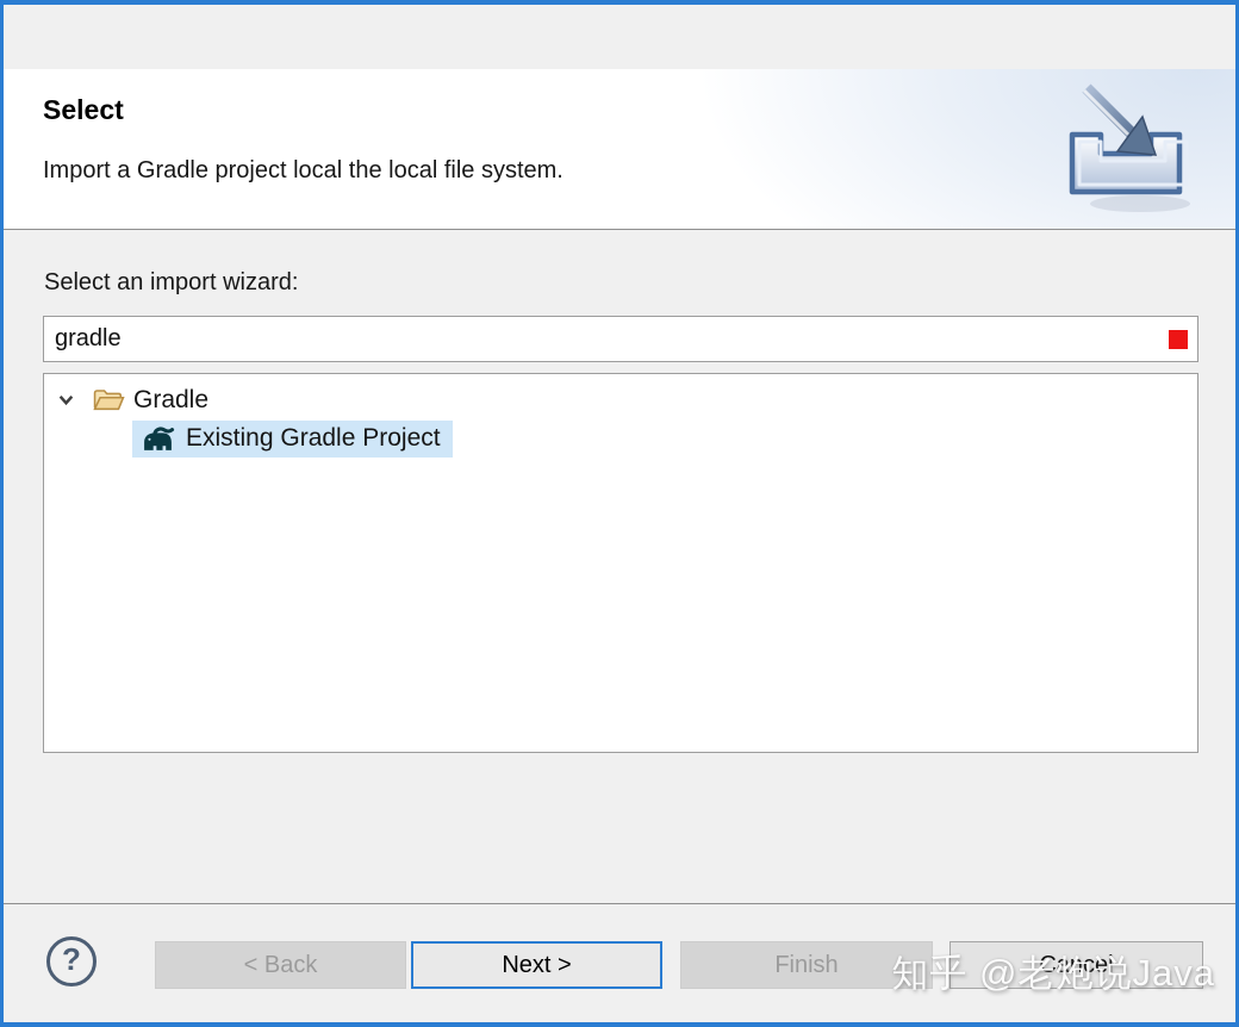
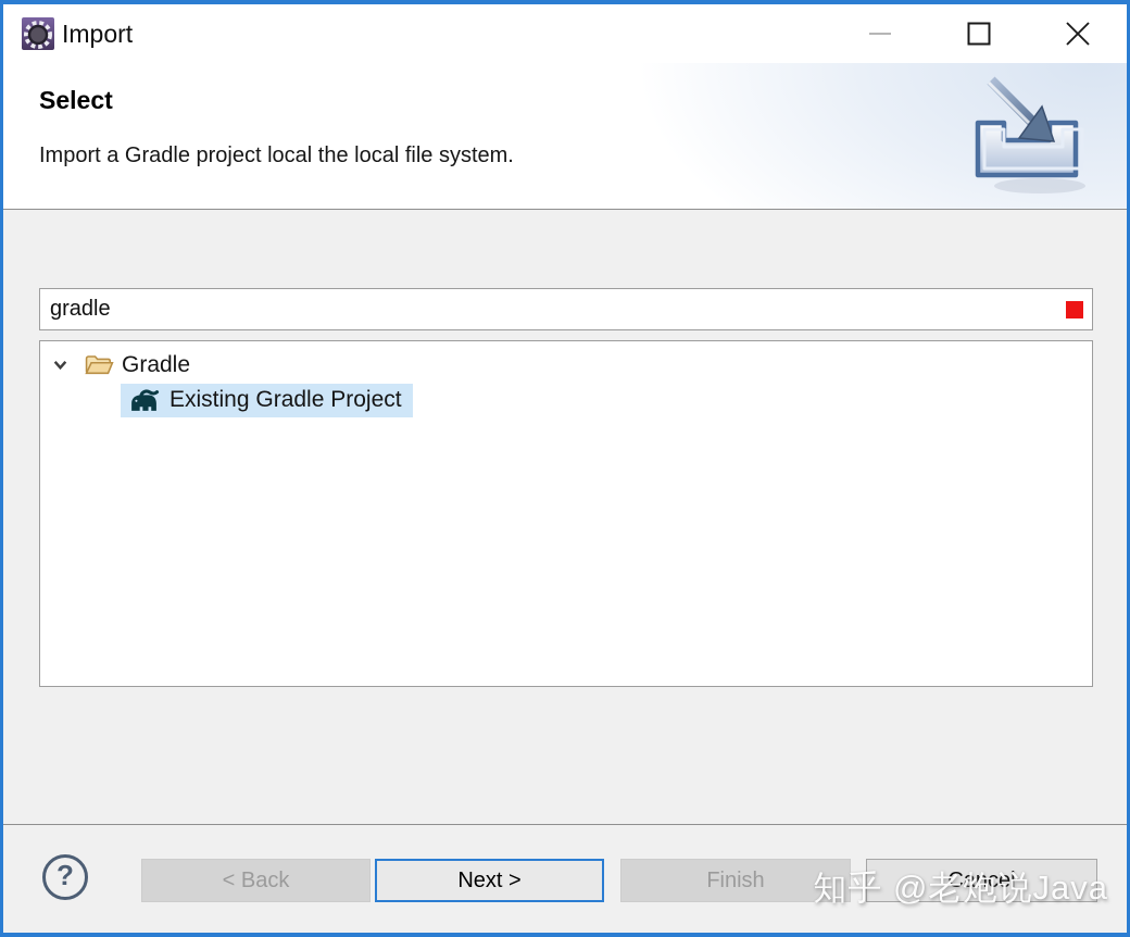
+ Import
  Select
  Import a Gradle project local the local file system.
- Select an import wizard:
  gradle
  Gradle
  Existing Gradle Project
  ?
  < Back
  Next >
  Finish
  Cancel
  知乎 @老炮说Java
